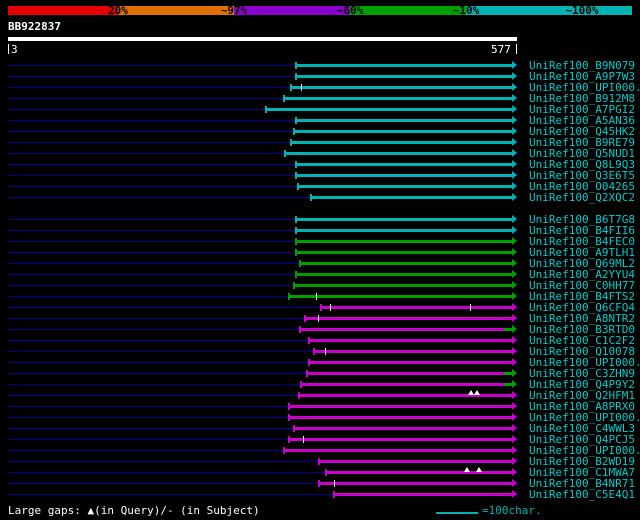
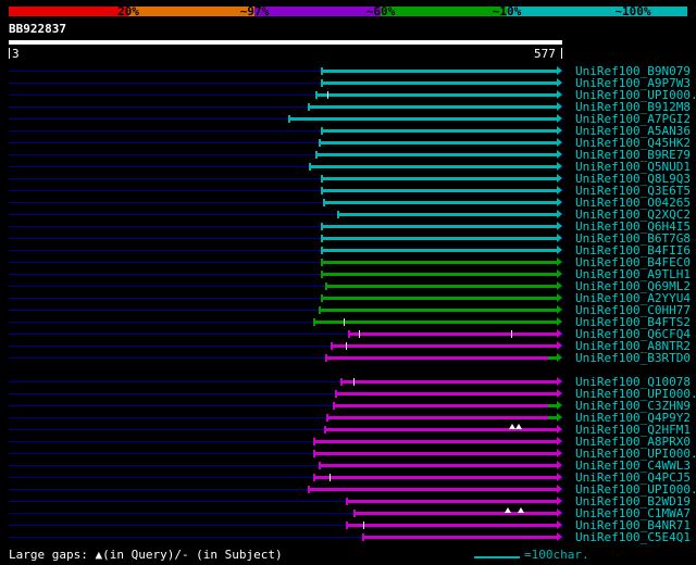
  20%
  ~97%
  ~60%
  ~10%
  ~100%
  BB922837
  3
  577
  UniRef100_B9N079
  UniRef100_A9P7W3
  UniRef100_UPI000.
  UniRef100_B912M8
  UniRef100_A7PGI2
  UniRef100_A5AN36
  UniRef100_Q45HK2
  UniRef100_B9RE79
  UniRef100_Q5NUD1
  UniRef100_Q8L9Q3
  UniRef100_Q3E6T5
  UniRef100_O04265
  UniRef100_Q2XQC2
+ UniRef100_Q6H4I5
  UniRef100_B6T7G8
  UniRef100_B4FII6
  UniRef100_B4FEC0
  UniRef100_A9TLH1
  UniRef100_Q69ML2
  UniRef100_A2YYU4
  UniRef100_C0HH77
  UniRef100_B4FTS2
  UniRef100_Q6CFQ4
  UniRef100_A8NTR2
  UniRef100_B3RTD0
- UniRef100_C1C2F2
  UniRef100_Q10078
  UniRef100_UPI000.
  UniRef100_C3ZHN9
  UniRef100_Q4P9Y2
  UniRef100_Q2HFM1
  UniRef100_A8PRX0
  UniRef100_UPI000.
  UniRef100_C4WWL3
  UniRef100_Q4PCJ5
  UniRef100_UPI000.
  UniRef100_B2WD19
  UniRef100_C1MWA7
  UniRef100_B4NR71
  UniRef100_C5E4Q1
  Large gaps: ▲(in Query)/- (in Subject)
  =100char.
